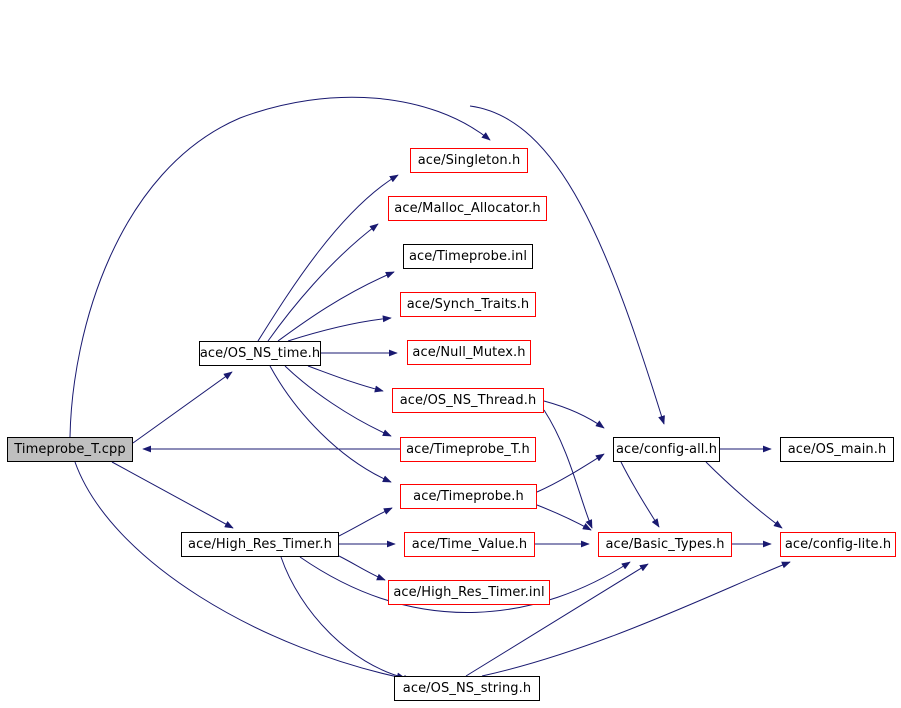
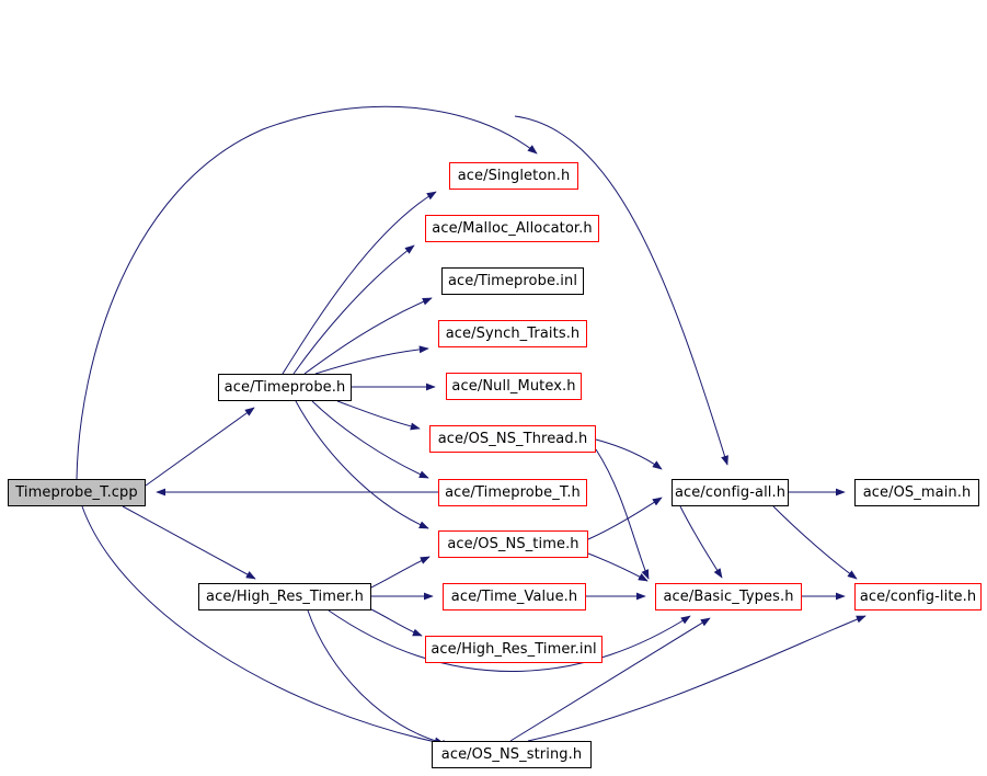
  Timeprobe_T.cpp
- ace/OS_NS_time.h
+ ace/Timeprobe.h
  ace/Singleton.h
  ace/Malloc_Allocator.h
  ace/Timeprobe.inl
  ace/Synch_Traits.h
  ace/Null_Mutex.h
  ace/OS_NS_Thread.h
  ace/Timeprobe_T.h
- ace/Timeprobe.h
+ ace/OS_NS_time.h
  ace/High_Res_Timer.h
  ace/Time_Value.h
  ace/High_Res_Timer.inl
  ace/config-all.h
  ace/OS_main.h
  ace/Basic_Types.h
  ace/config-lite.h
  ace/OS_NS_string.h
